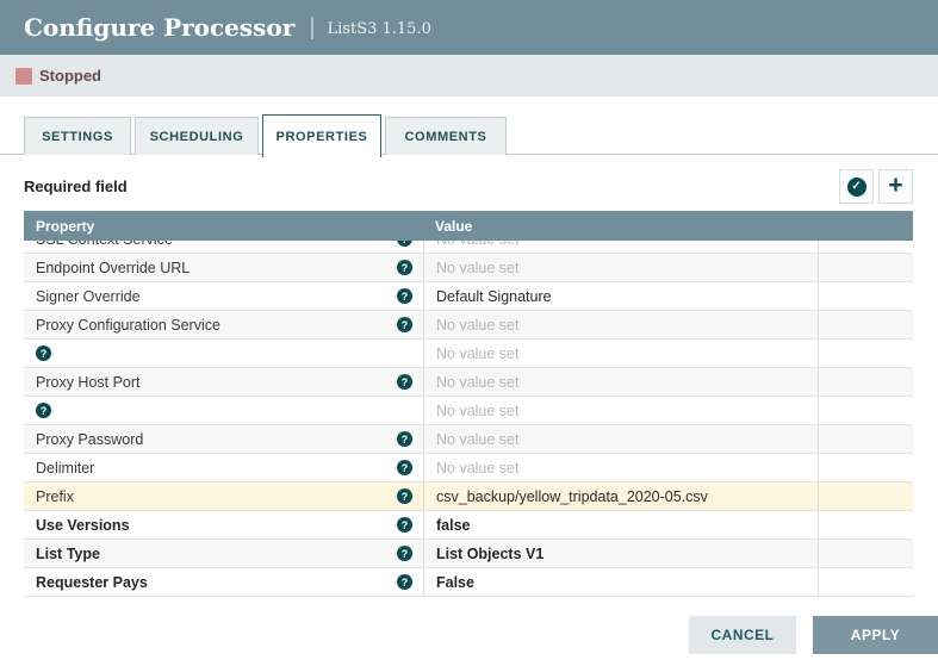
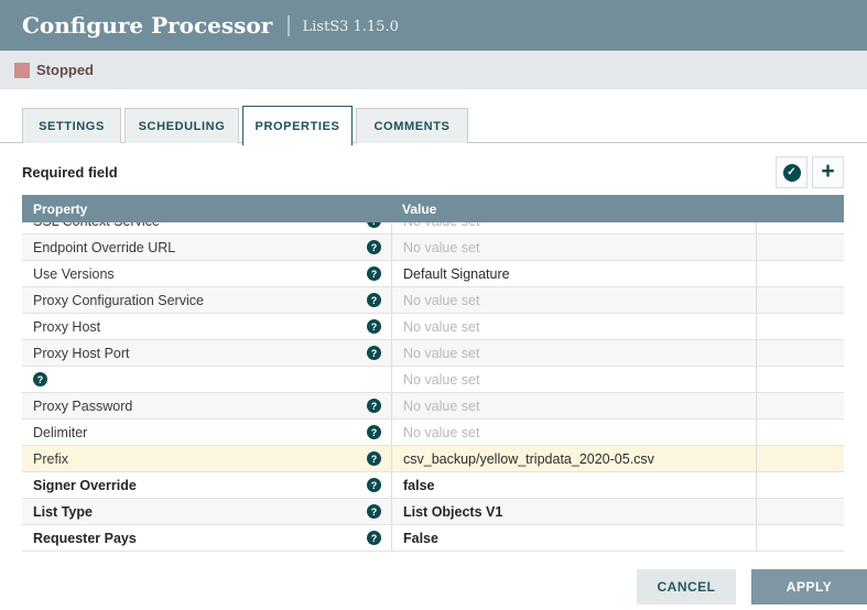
  Configure Processor
  |
  ListS3 1.15.0
  Stopped
  SETTINGS
  SCHEDULING
  PROPERTIES
  COMMENTS
  Required field
  ✓
  +
  Property
  Value
  Endpoint Override URL
  ?
  No value set
- Signer Override
+ Use Versions
  ?
  Default Signature
  Proxy Configuration Service
  ?
  No value set
+ Proxy Host
  ?
  No value set
  Proxy Host Port
  ?
  No value set
  ?
  No value set
  Proxy Password
  ?
  No value set
  Delimiter
  ?
  No value set
  Prefix
  ?
  csv_backup/yellow_tripdata_2020-05.csv
- Use Versions
+ Signer Override
  ?
  false
  List Type
  ?
  List Objects V1
  Requester Pays
  ?
  False
  CANCEL
  APPLY
